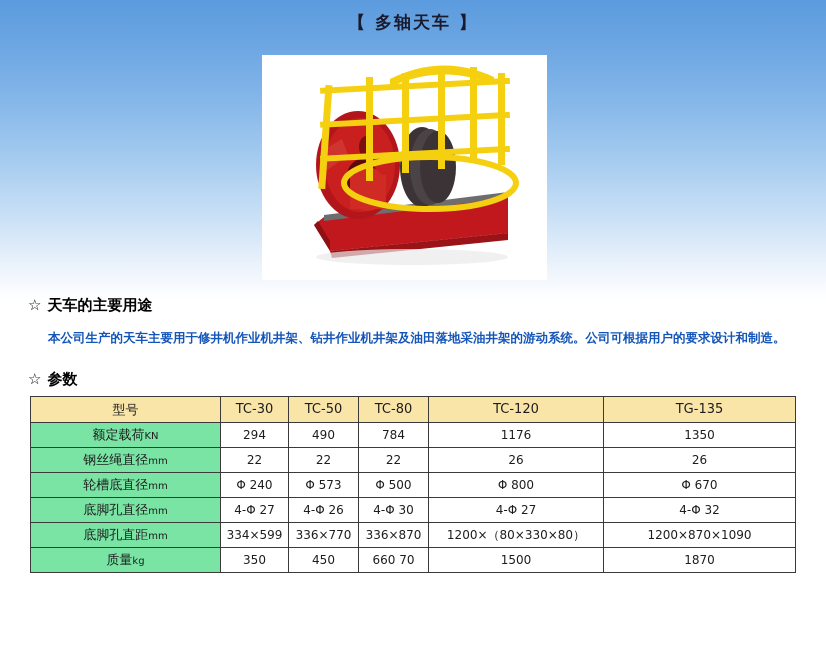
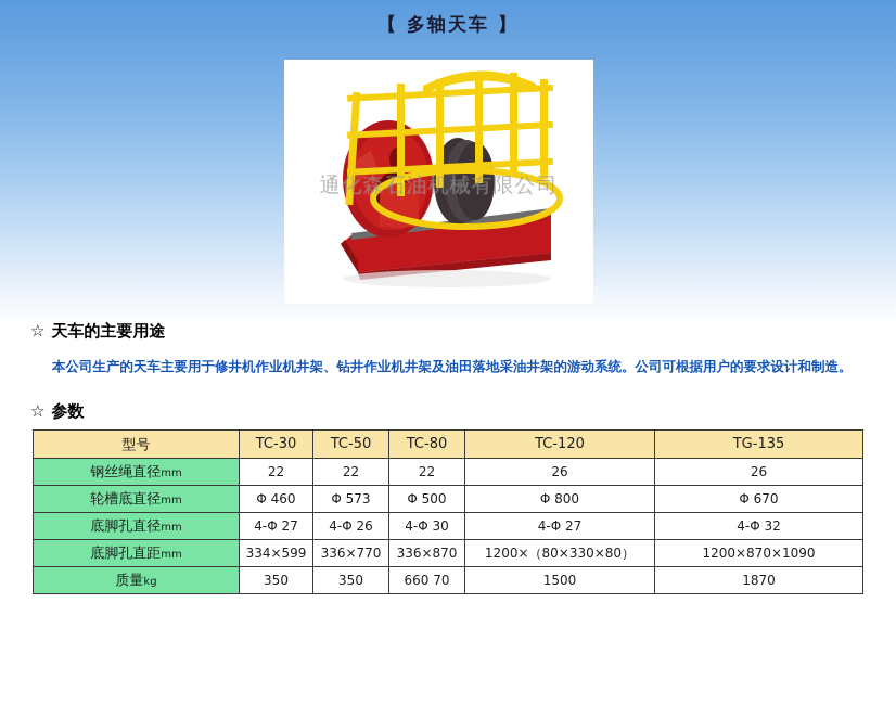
  【 多轴天车 】
+ 通化森石油机械有限公司
  ☆ 天车的主要用途
  本公司生产的天车主要用于修井机作业机井架、钻井作业机井架及油田落地采油井架的游动系统。公司可根据用户的要求设计和制造。
  ☆ 参数
  型号	TC-30	TC-50	TC-80	TC-120	TG-135
- 额定载荷KN	294	490	784	1176	1350
  钢丝绳直径mm	22	22	22	26	26
- 轮槽底直径mm	Φ 240	Φ 573	Φ 500	Φ 800	Φ 670
+ 轮槽底直径mm	Φ 460	Φ 573	Φ 500	Φ 800	Φ 670
  底脚孔直径mm	4-Φ 27	4-Φ 26	4-Φ 30	4-Φ 27	4-Φ 32
  底脚孔直距mm	334×599	336×770	336×870	1200×（80×330×80）	1200×870×1090
- 质量kg	350	450	660 70	1500	1870
+ 质量kg	350	350	660 70	1500	1870
